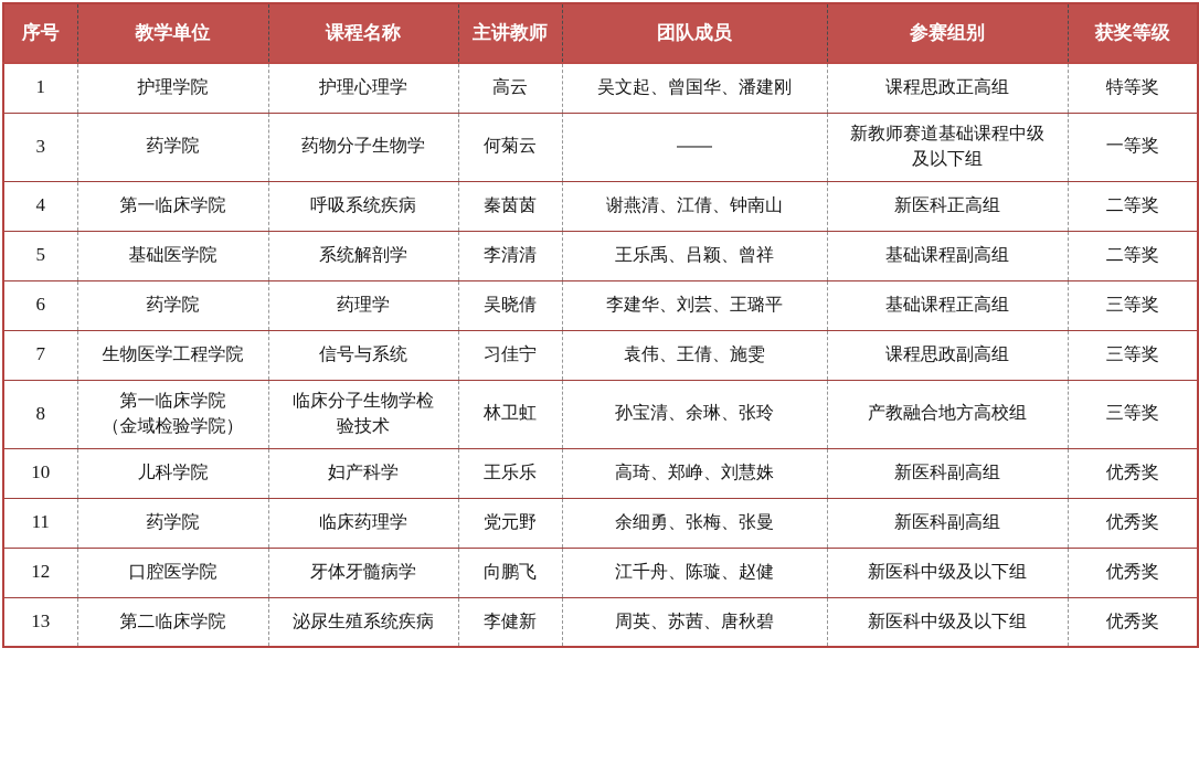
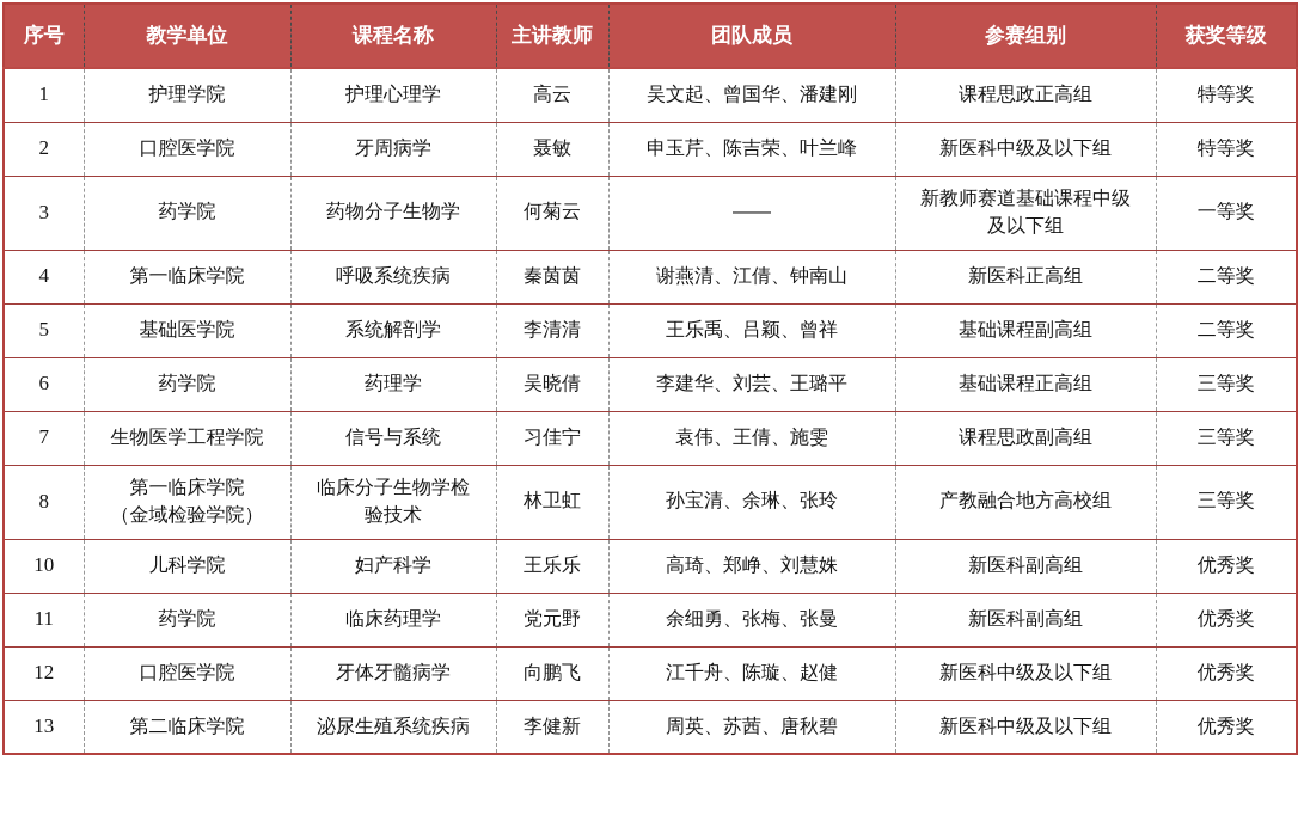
  序号	教学单位	课程名称	主讲教师	团队成员	参赛组别	获奖等级
  1	护理学院	护理心理学	高云	吴文起、曾国华、潘建刚	课程思政正高组	特等奖
+ 2	口腔医学院	牙周病学	聂敏	申玉芹、陈吉荣、叶兰峰	新医科中级及以下组	特等奖
  3	药学院	药物分子生物学	何菊云	——	新教师赛道基础课程中级 及以下组	一等奖
  4	第一临床学院	呼吸系统疾病	秦茵茵	谢燕清、江倩、钟南山	新医科正高组	二等奖
  5	基础医学院	系统解剖学	李清清	王乐禹、吕颖、曾祥	基础课程副高组	二等奖
  6	药学院	药理学	吴晓倩	李建华、刘芸、王璐平	基础课程正高组	三等奖
  7	生物医学工程学院	信号与系统	习佳宁	袁伟、王倩、施雯	课程思政副高组	三等奖
  8	第一临床学院 （金域检验学院）	临床分子生物学检 验技术	林卫虹	孙宝清、余琳、张玲	产教融合地方高校组	三等奖
  10	儿科学院	妇产科学	王乐乐	高琦、郑峥、刘慧姝	新医科副高组	优秀奖
  11	药学院	临床药理学	党元野	余细勇、张梅、张曼	新医科副高组	优秀奖
  12	口腔医学院	牙体牙髓病学	向鹏飞	江千舟、陈璇、赵健	新医科中级及以下组	优秀奖
  13	第二临床学院	泌尿生殖系统疾病	李健新	周英、苏茜、唐秋碧	新医科中级及以下组	优秀奖
